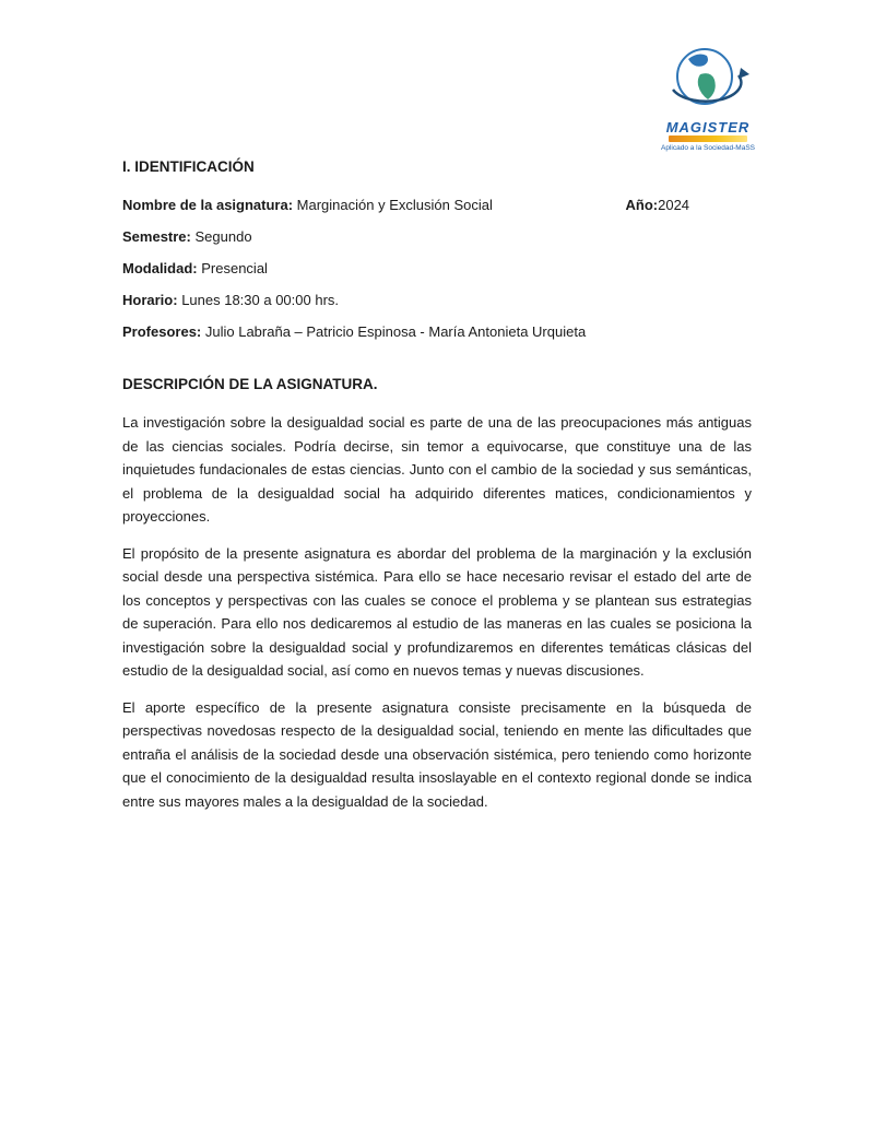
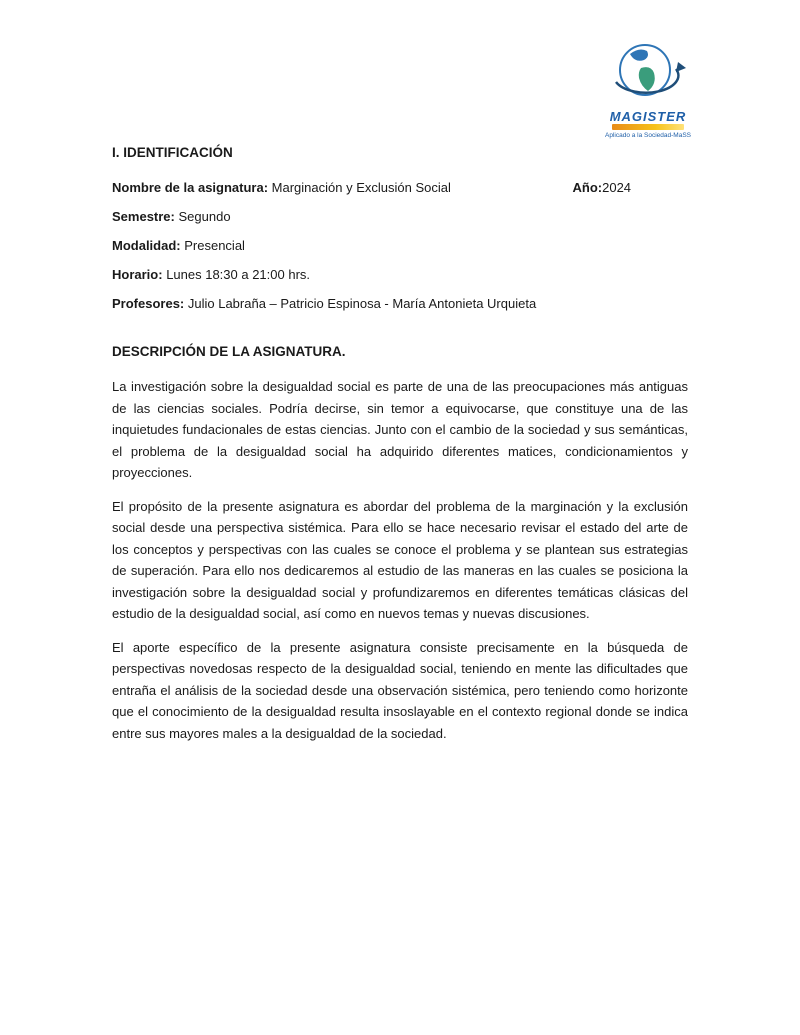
  MAGISTER
  I. IDENTIFICACIÓN
  Nombre de la asignatura: Marginación y Exclusión Social Año:2024
  Semestre: Segundo
  Modalidad: Presencial
- Horario: Lunes 18:30 a 00:00 hrs.
+ Horario: Lunes 18:30 a 21:00 hrs.
  Profesores: Julio Labraña – Patricio Espinosa - María Antonieta Urquieta
  DESCRIPCIÓN DE LA ASIGNATURA.
  La investigación sobre la desigualdad social es parte de una de las preocupaciones más antiguas de las ciencias sociales. Podría decirse, sin temor a equivocarse, que constituye una de las inquietudes fundacionales de estas ciencias. Junto con el cambio de la sociedad y sus semánticas, el problema de la desigualdad social ha adquirido diferentes matices, condicionamientos y proyecciones.
  El propósito de la presente asignatura es abordar del problema de la marginación y la exclusión social desde una perspectiva sistémica. Para ello se hace necesario revisar el estado del arte de los conceptos y perspectivas con las cuales se conoce el problema y se plantean sus estrategias de superación. Para ello nos dedicaremos al estudio de las maneras en las cuales se posiciona la investigación sobre la desigualdad social y profundizaremos en diferentes temáticas clásicas del estudio de la desigualdad social, así como en nuevos temas y nuevas discusiones.
  El aporte específico de la presente asignatura consiste precisamente en la búsqueda de perspectivas novedosas respecto de la desigualdad social, teniendo en mente las dificultades que entraña el análisis de la sociedad desde una observación sistémica, pero teniendo como horizonte que el conocimiento de la desigualdad resulta insoslayable en el contexto regional donde se indica entre sus mayores males a la desigualdad de la sociedad.
